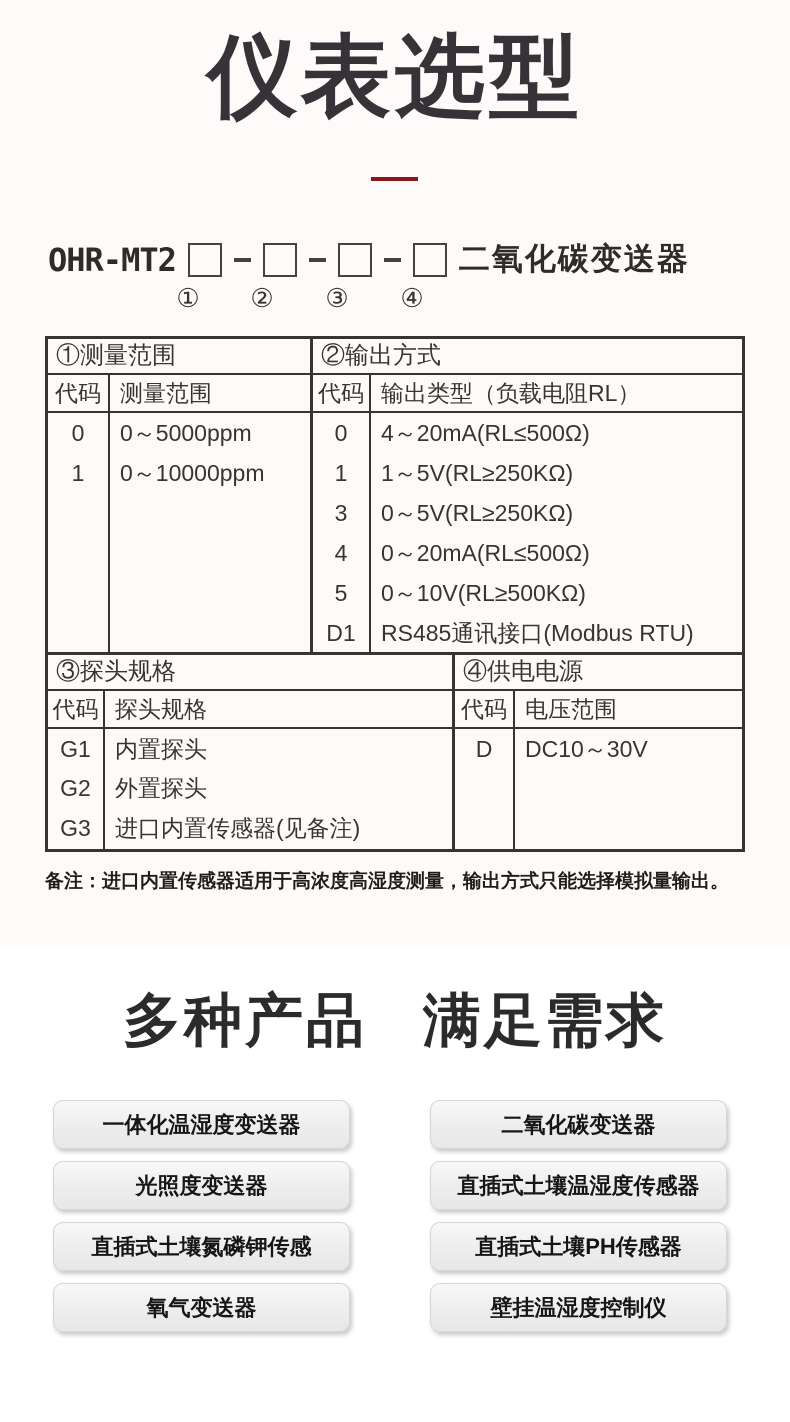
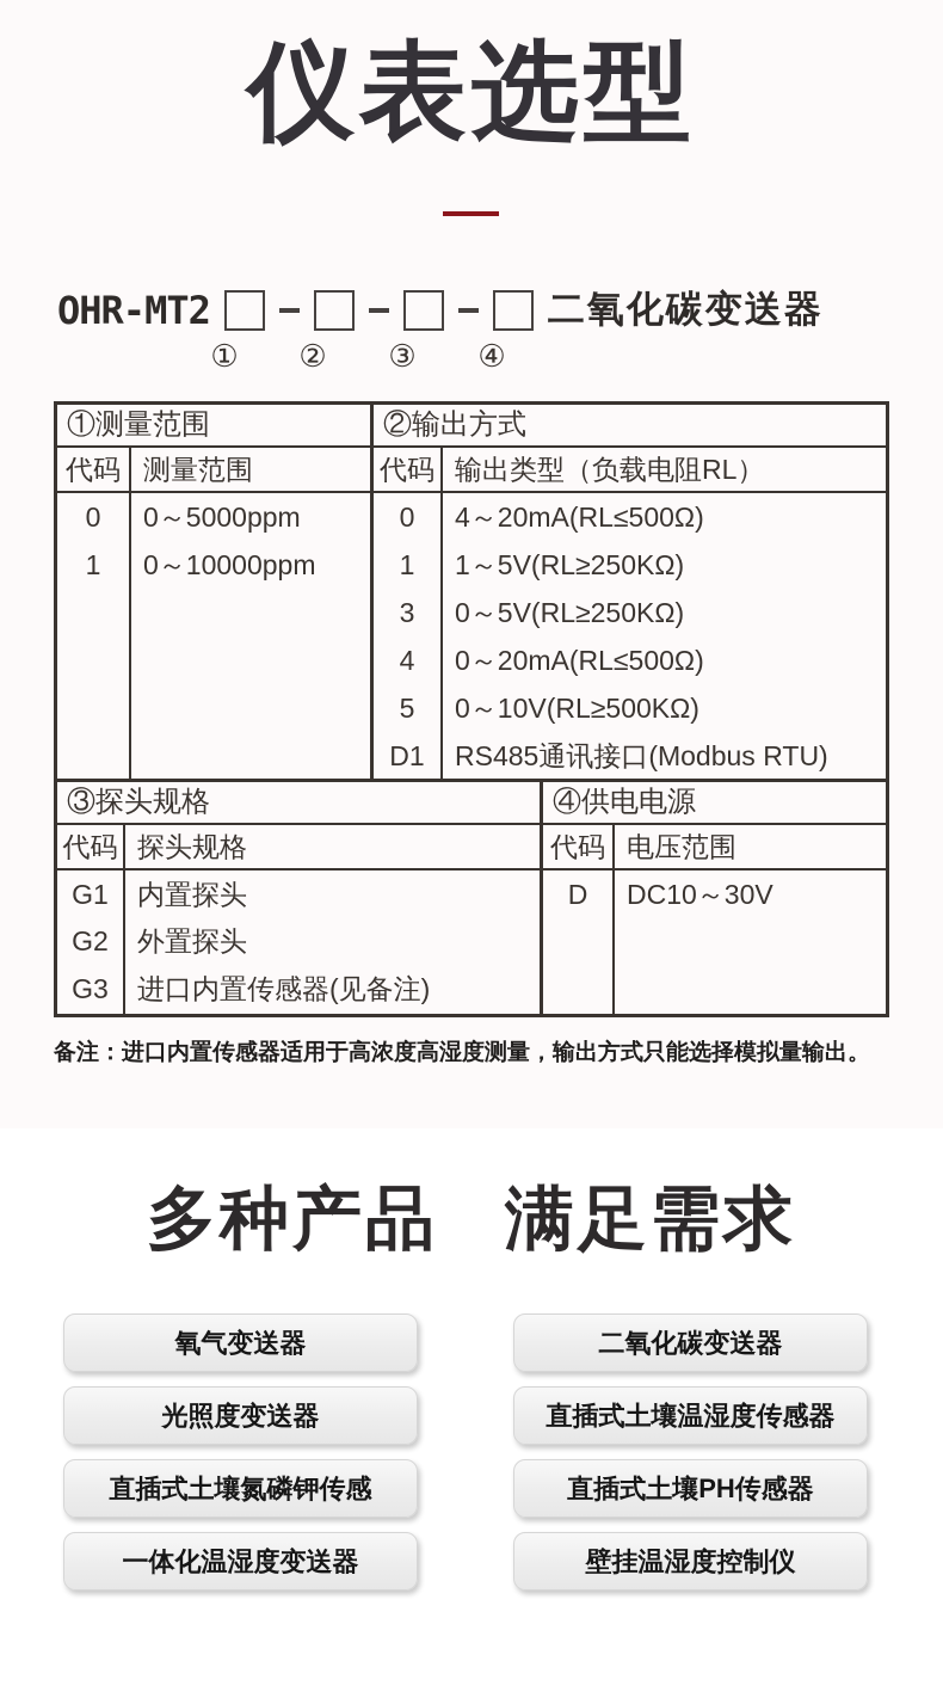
  仪表选型
  OHR-MT2
  二氧化碳变送器
  ①
  ②
  ③
  ④
  ①测量范围
  代码
  测量范围
  0
  0～5000ppm
  1
  0～10000ppm
  ②输出方式
  代码
  输出类型（负载电阻RL）
  0
  4～20mA(RL≤500Ω)
  1
  1～5V(RL≥250KΩ)
  3
  0～5V(RL≥250KΩ)
  4
  0～20mA(RL≤500Ω)
  5
  0～10V(RL≥500KΩ)
  D1
  RS485通讯接口(Modbus RTU)
  ③探头规格
  代码
  探头规格
  G1
  内置探头
  G2
  外置探头
  G3
  进口内置传感器(见备注)
  ④供电电源
  代码
  电压范围
  D
  DC10～30V
  备注：进口内置传感器适用于高浓度高湿度测量，输出方式只能选择模拟量输出。
  多种产品
  满足需求
- 一体化温湿度变送器
+ 氧气变送器
  二氧化碳变送器
  光照度变送器
  直插式土壤温湿度传感器
  直插式土壤氮磷钾传感
  直插式土壤PH传感器
- 氧气变送器
+ 一体化温湿度变送器
  壁挂温湿度控制仪
